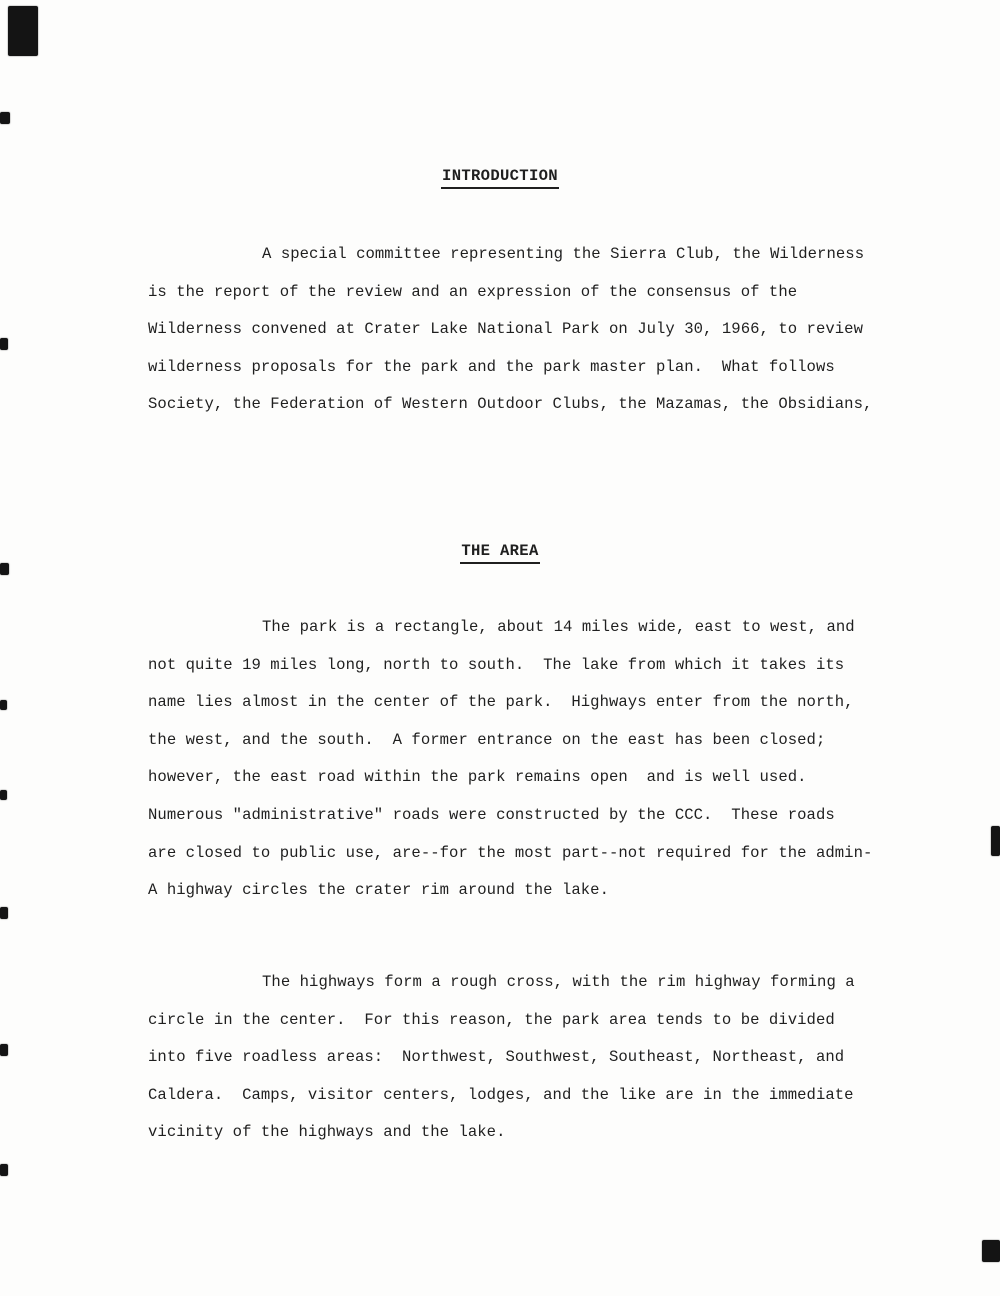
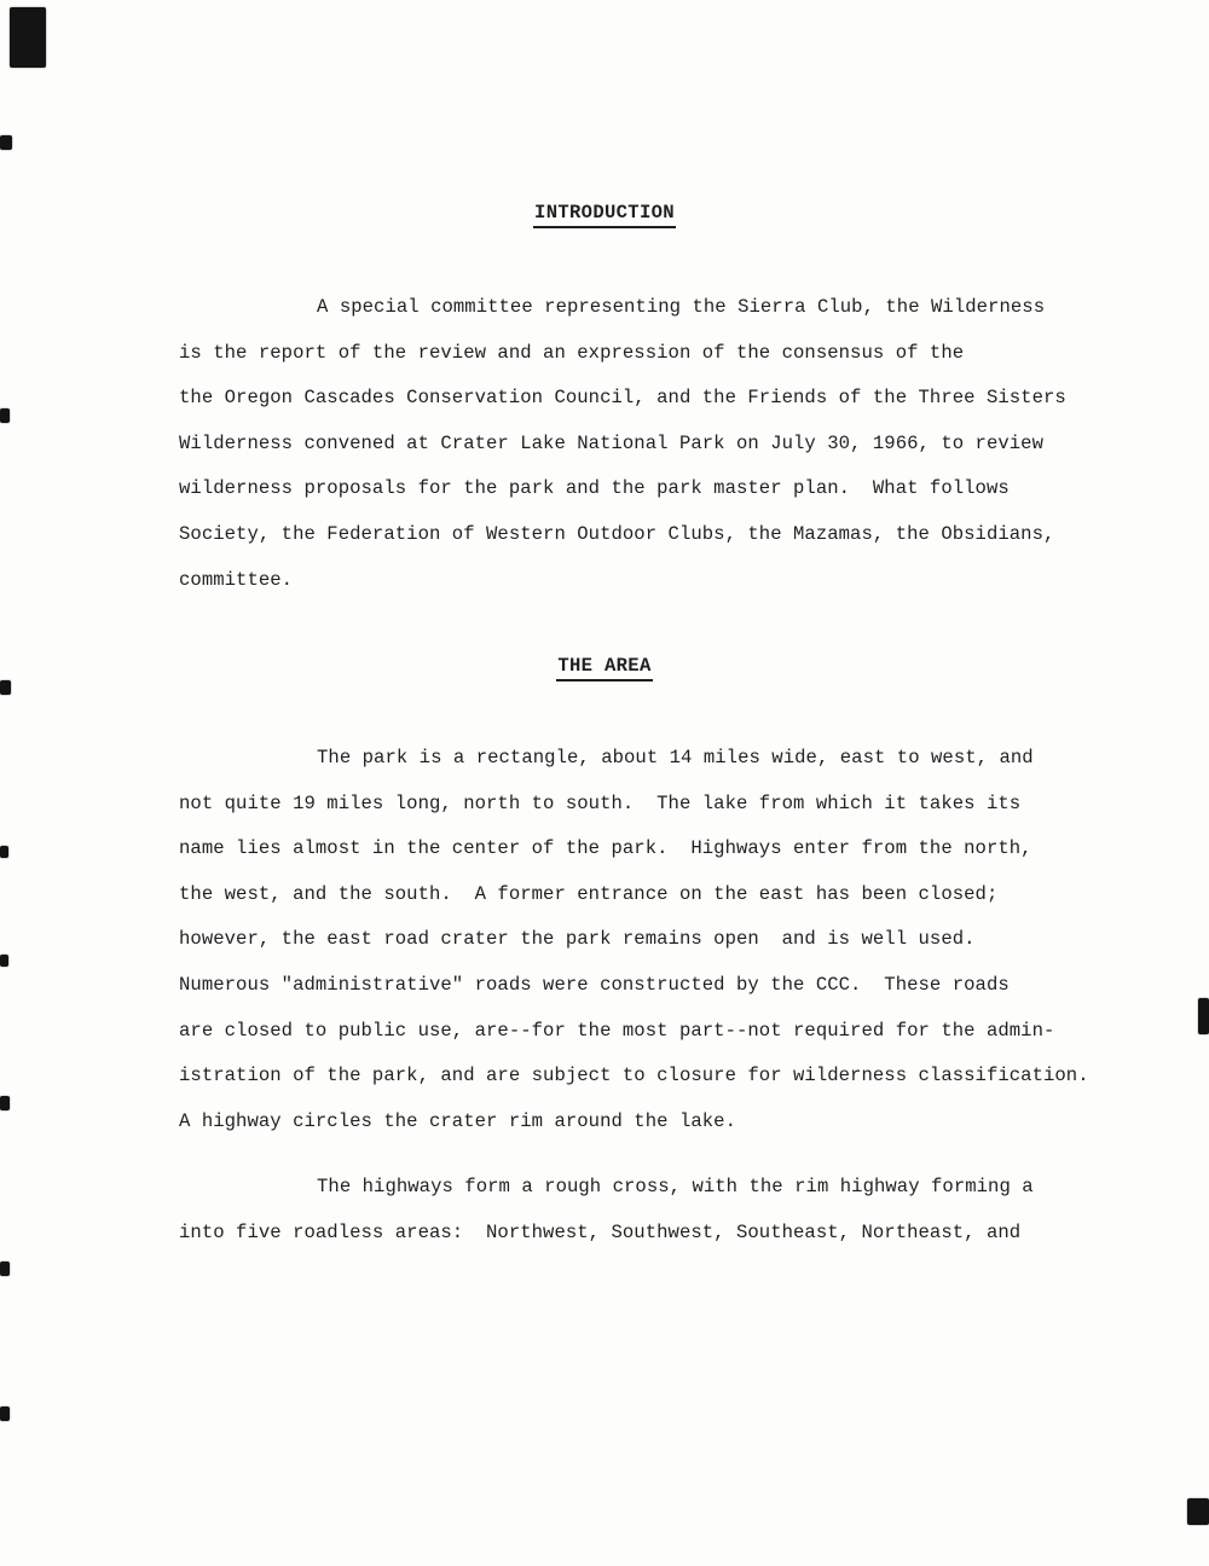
  INTRODUCTION
  A special committee representing the Sierra Club, the Wilderness
  is the report of the review and an expression of the consensus of the
+ the Oregon Cascades Conservation Council, and the Friends of the Three Sisters
  Wilderness convened at Crater Lake National Park on July 30, 1966, to review
  wilderness proposals for the park and the park master plan. What follows
  Society, the Federation of Western Outdoor Clubs, the Mazamas, the Obsidians,
+ committee.
  THE AREA
  The park is a rectangle, about 14 miles wide, east to west, and
  not quite 19 miles long, north to south. The lake from which it takes its
  name lies almost in the center of the park. Highways enter from the north,
  the west, and the south. A former entrance on the east has been closed;
- however, the east road within the park remains open and is well used.
+ however, the east road crater the park remains open and is well used.
  Numerous "administrative" roads were constructed by the CCC. These roads
  are closed to public use, are--for the most part--not required for the admin-
+ istration of the park, and are subject to closure for wilderness classification.
  A highway circles the crater rim around the lake.
  The highways form a rough cross, with the rim highway forming a
- circle in the center. For this reason, the park area tends to be divided
  into five roadless areas: Northwest, Southwest, Southeast, Northeast, and
- Caldera. Camps, visitor centers, lodges, and the like are in the immediate
- vicinity of the highways and the lake.
